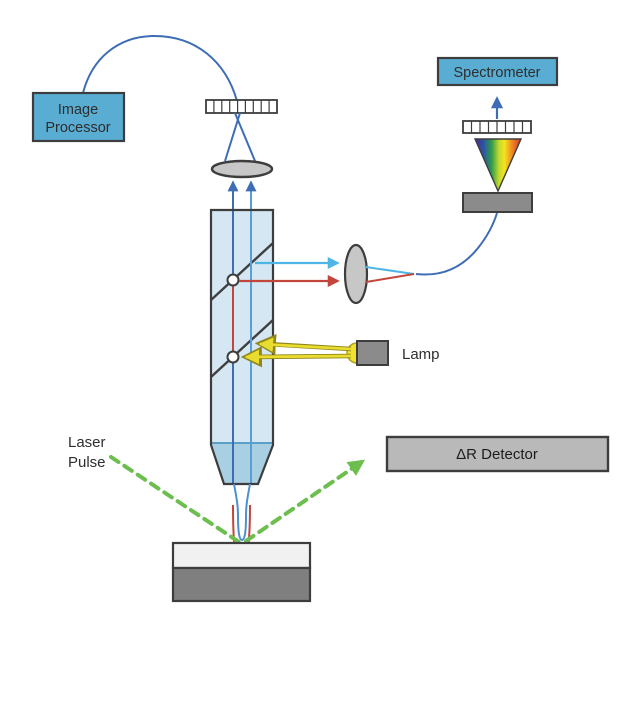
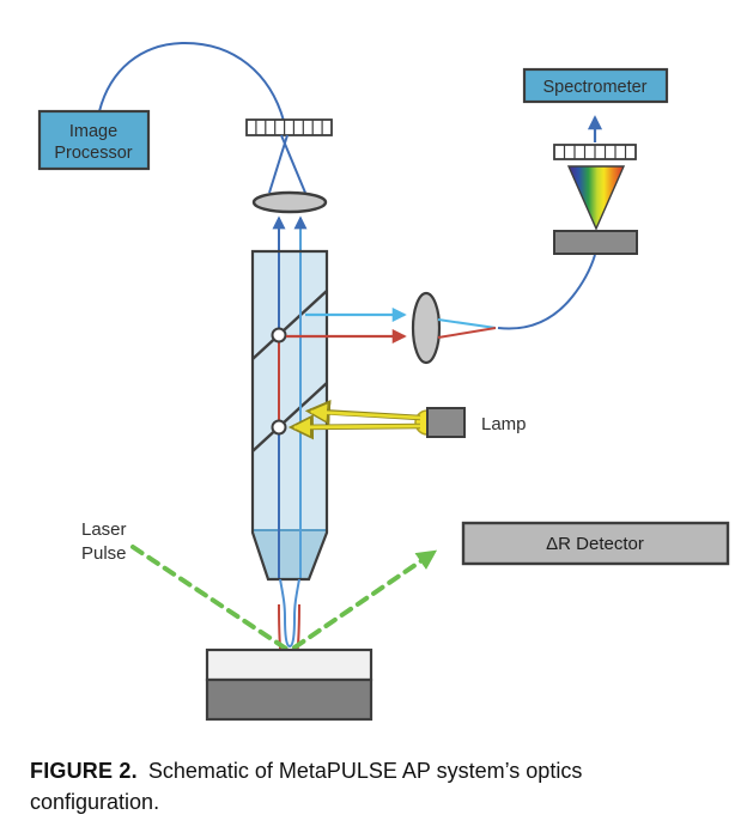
  Image
  Processor
  Spectrometer
  Lamp
  Laser
  Pulse
  ΔR Detector
+ FIGURE 2. Schematic of MetaPULSE AP system’s optics configuration.
